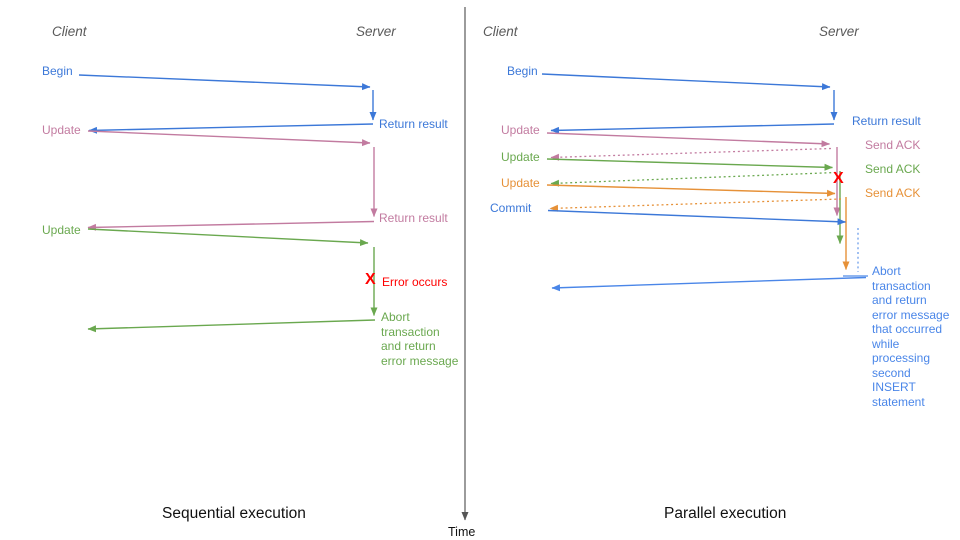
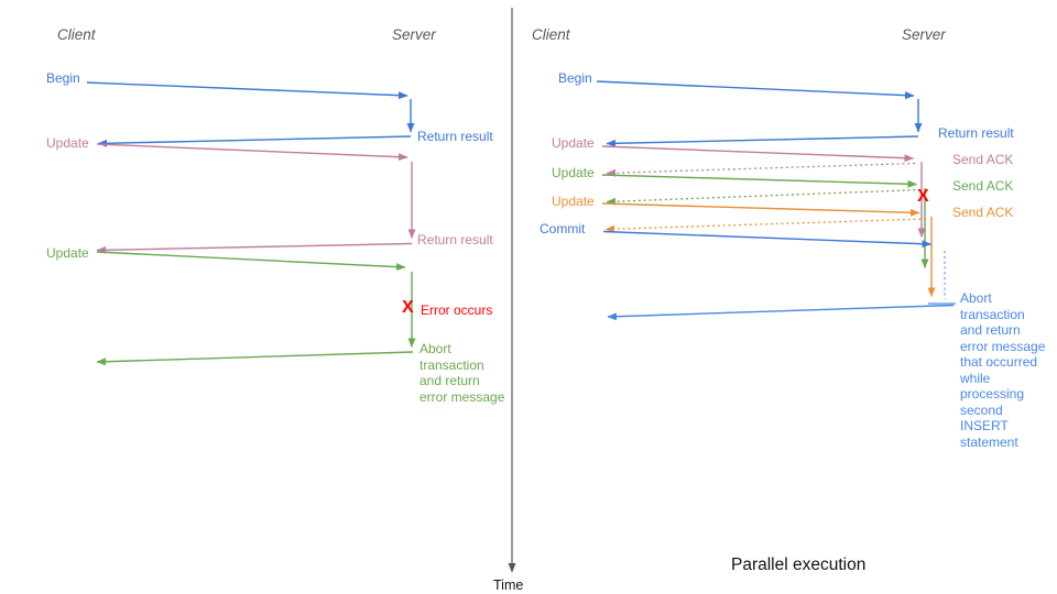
  Client
  Server
  Client
  Server
  Begin
  Return result
  Update
  Return result
  Update
  X
  Error occurs
  Abort
  transaction
  and return
  error message
- Sequential execution
  Begin
  Return result
  Update
  Send ACK
  Update
  Send ACK
  Update
  X
  Send ACK
  Commit
  Abort
  transaction
  and return
  error message
  that occurred
  while
  processing
  second
  INSERT
  statement
  Parallel execution
  Time
